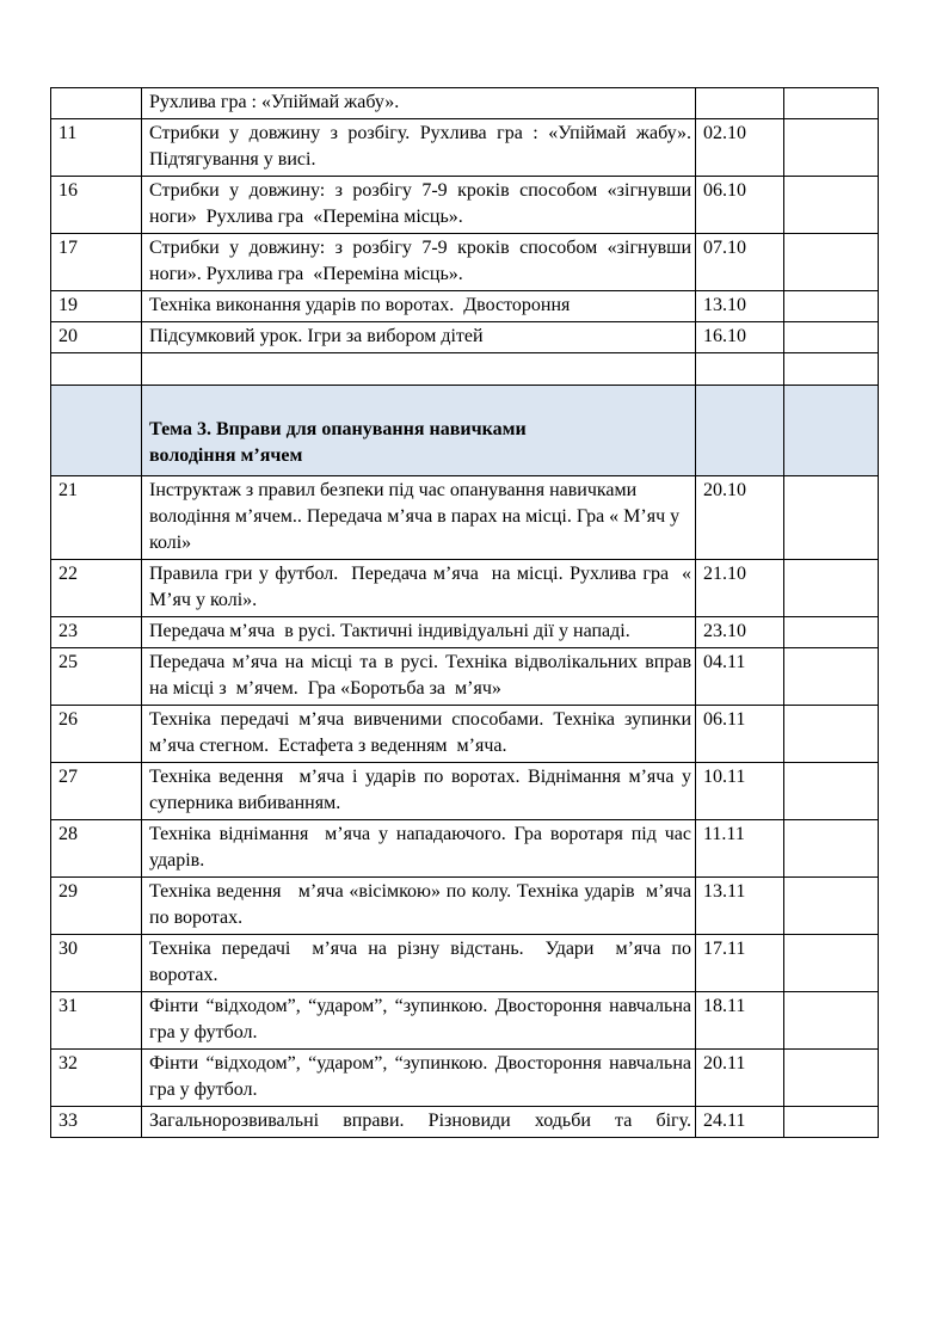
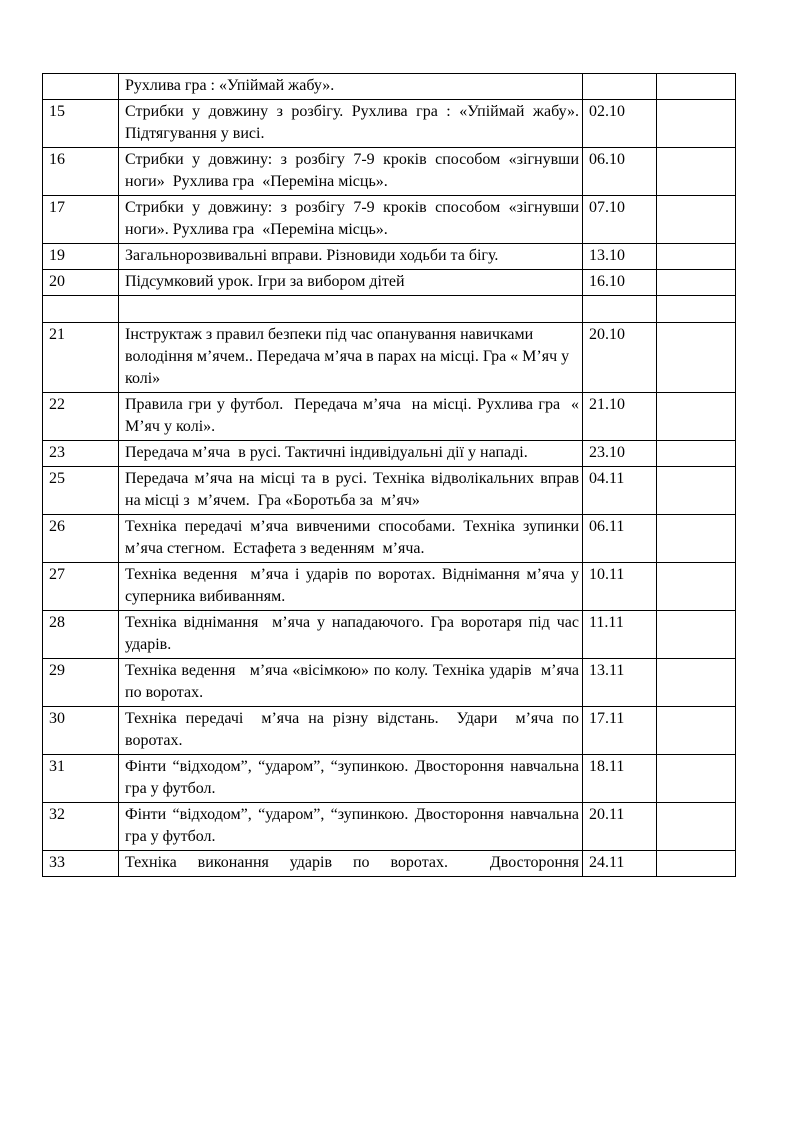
  	Рухлива гра : «Упіймай жабу».
- 11	Стрибки у довжину з розбігу. Рухлива гра : «Упіймай жабу». Підтягування у висі.	02.10
+ 15	Стрибки у довжину з розбігу. Рухлива гра : «Упіймай жабу». Підтягування у висі.	02.10
  16	Стрибки у довжину: з розбігу 7-9 кроків способом «зігнувши ноги» Рухлива гра «Переміна місць».	06.10
  17	Стрибки у довжину: з розбігу 7-9 кроків способом «зігнувши ноги». Рухлива гра «Переміна місць».	07.10
- 19	Техніка виконання ударів по воротах. Двостороння	13.10
+ 19	Загальнорозвивальні вправи. Різновиди ходьби та бігу.	13.10
  20	Підсумковий урок. Ігри за вибором дітей	16.10
- 	Тема 3. Вправи для опанування навичками володіння м’ячем
  21	Інструктаж з правил безпеки під час опанування навичками володіння м’ячем.. Передача м’яча в парах на місці. Гра « М’яч у колі»	20.10
  22	Правила гри у футбол. Передача м’яча на місці. Рухлива гра « М’яч у колі».	21.10
  23	Передача м’яча в русі. Тактичні індивідуальні дії у нападі.	23.10
  25	Передача м’яча на місці та в русі. Техніка відволікальних вправ на місці з м’ячем. Гра «Боротьба за м’яч»	04.11
  26	Техніка передачі м’яча вивченими способами. Техніка зупинки м’яча стегном. Естафета з веденням м’яча.	06.11
  27	Техніка ведення м’яча і ударів по воротах. Віднімання м’яча у суперника вибиванням.	10.11
  28	Техніка віднімання м’яча у нападаючого. Гра воротаря під час ударів.	11.11
  29	Техніка ведення м’яча «вісімкою» по колу. Техніка ударів м’яча по воротах.	13.11
  30	Техніка передачі м’яча на різну відстань. Удари м’яча по воротах.	17.11
  31	Фінти “відходом”, “ударом”, “зупинкою. Двостороння навчальна гра у футбол.	18.11
  32	Фінти “відходом”, “ударом”, “зупинкою. Двостороння навчальна гра у футбол.	20.11
- 33	Загальнорозвивальні вправи. Різновиди ходьби та бігу.	24.11
+ 33	Техніка виконання ударів по воротах. Двостороння	24.11
